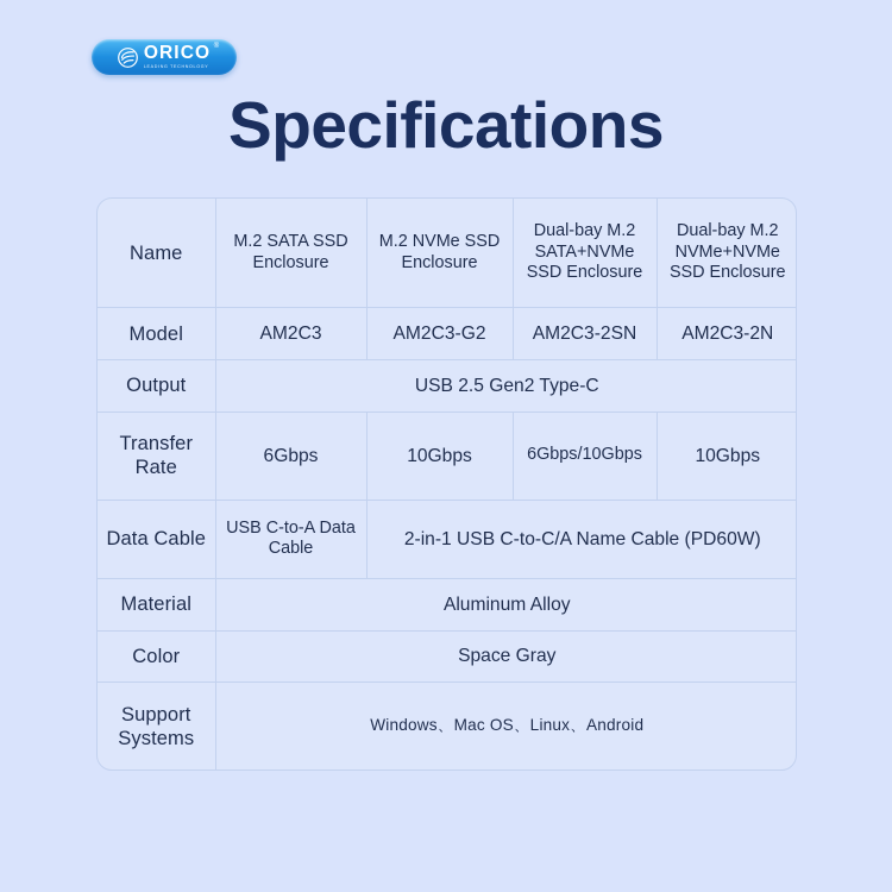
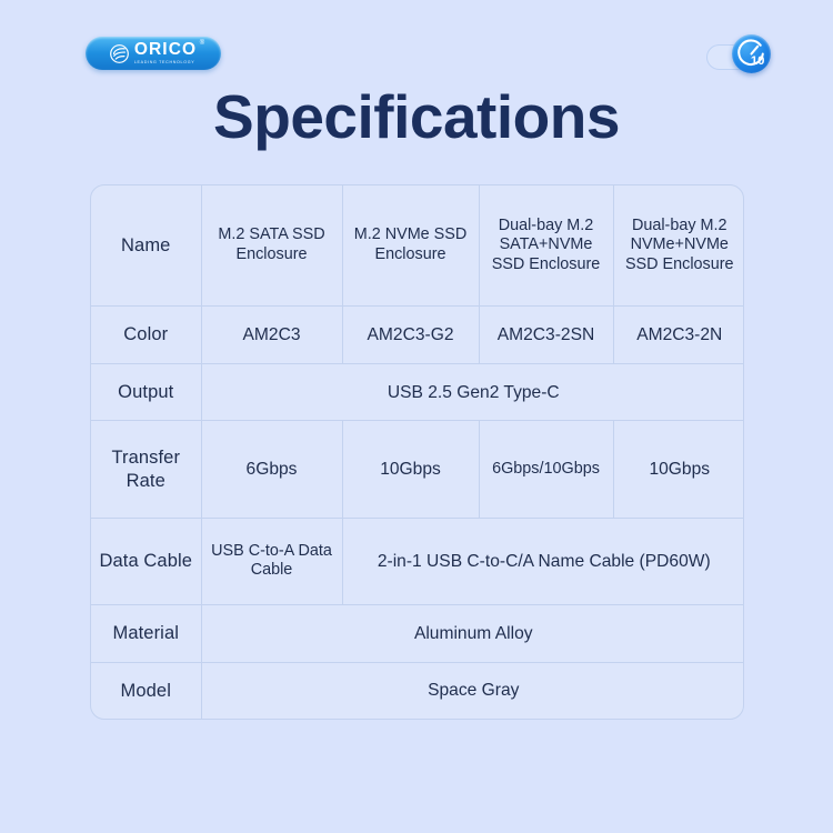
  ORICO
+ 10
  Specifications
  Name	M.2 SATA SSD Enclosure	M.2 NVMe SSD Enclosure	Dual-bay M.2 SATA+NVMe SSD Enclosure	Dual-bay M.2 NVMe+NVMe SSD Enclosure
- Model	AM2C3	AM2C3-G2	AM2C3-2SN	AM2C3-2N
+ Color	AM2C3	AM2C3-G2	AM2C3-2SN	AM2C3-2N
  Output	USB 2.5 Gen2 Type-C
  Transfer Rate	6Gbps	10Gbps	6Gbps/10Gbps	10Gbps
  Data Cable	USB C-to-A Data Cable	2-in-1 USB C-to-C/A Name Cable (PD60W)
  Material	Aluminum Alloy
- Color	Space Gray
+ Model	Space Gray
- Support Systems	Windows、Mac OS、Linux、Android
